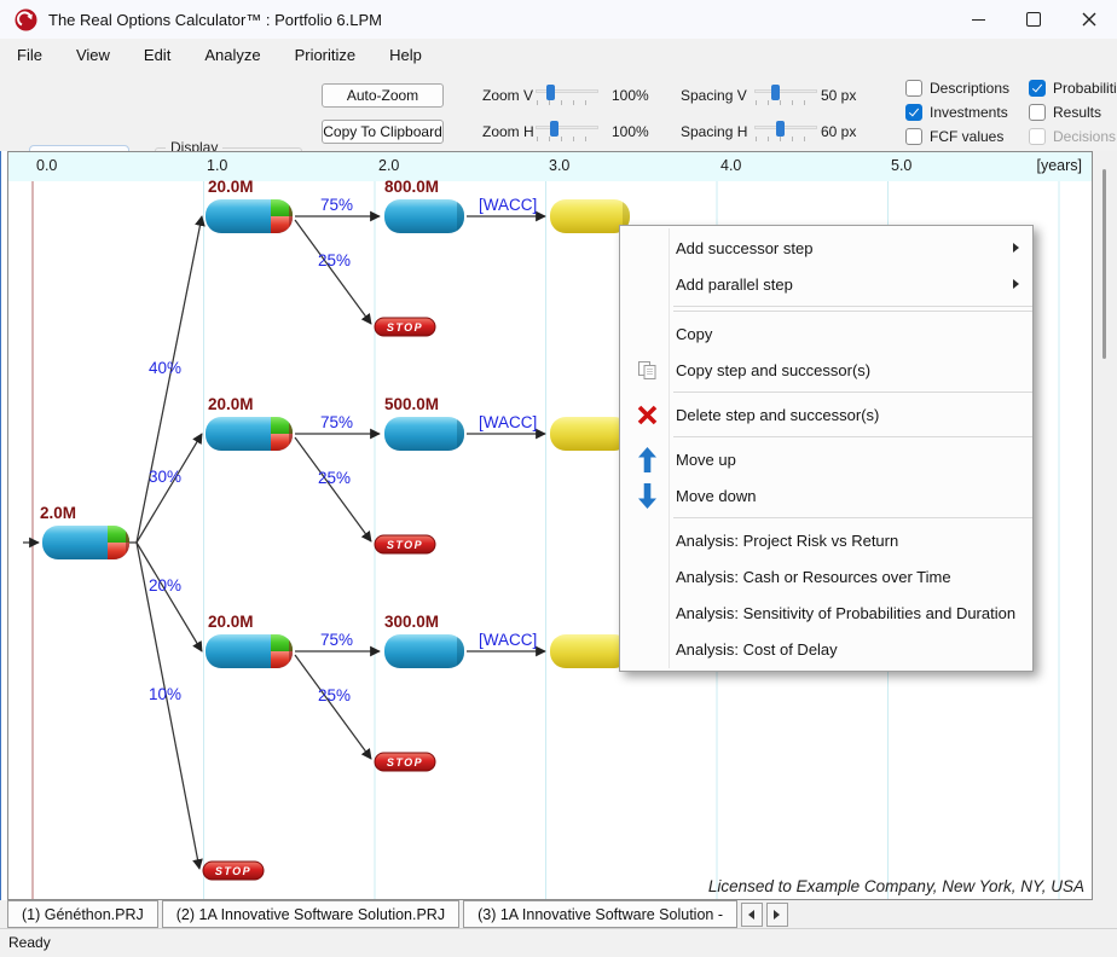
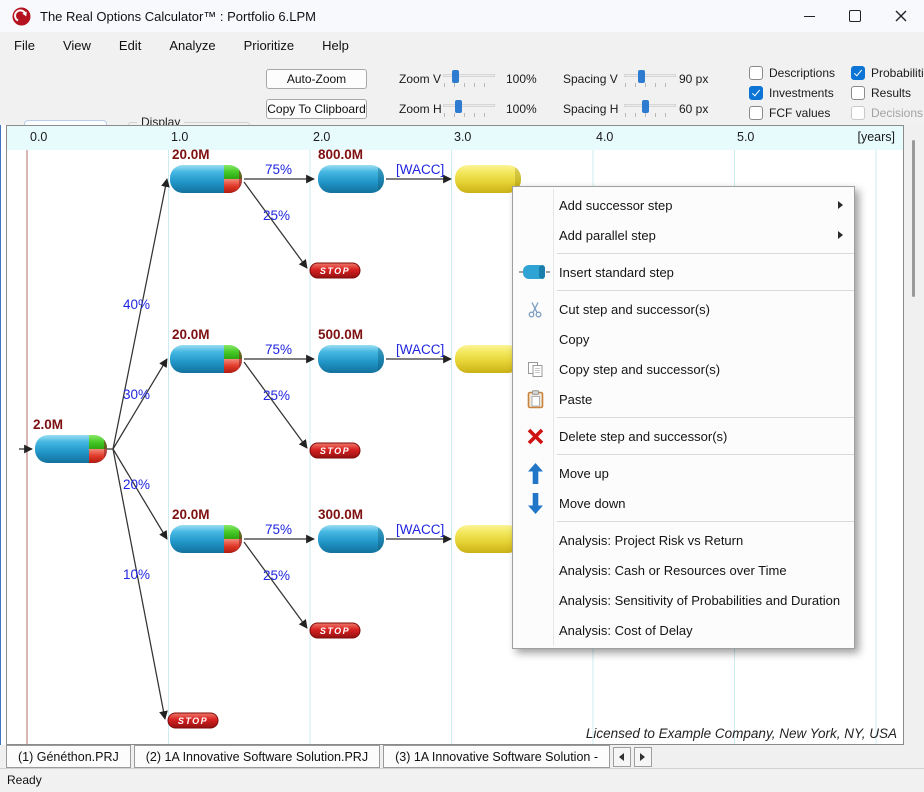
  The Real Options Calculator™ : Portfolio 6.LPM
  File
  View
  Edit
  Analyze
  Prioritize
  Help
  Display
  Auto-Zoom
  Copy To Clipboard
  Zoom V
  100%
  Zoom H
  100%
  Spacing V
- 50 px
+ 90 px
  Spacing H
  60 px
  Descriptions
  Investments
  FCF values
  Probabiliti
  Results
  Decisions
  0.0
  1.0
  2.0
  3.0
  4.0
  5.0
  [years]
  STOP
  STOP
  STOP
  STOP
  2.0M
  20.0M
  20.0M
  20.0M
  800.0M
  500.0M
  300.0M
  40%
  30%
  20%
  10%
  75%
  25%
  [WACC]
  75%
  25%
  [WACC]
  75%
  25%
  [WACC]
  Licensed to Example Company, New York, NY, USA
  Add successor step
  Add parallel step
+ Insert standard step
+ Cut step and successor(s)
  Copy
  Copy step and successor(s)
+ Paste
  Delete step and successor(s)
  Move up
  Move down
  Analysis: Project Risk vs Return
  Analysis: Cash or Resources over Time
  Analysis: Sensitivity of Probabilities and Duration
  Analysis: Cost of Delay
  (1) Généthon.PRJ
  (2) 1A Innovative Software Solution.PRJ
  (3) 1A Innovative Software Solution -
  Ready
